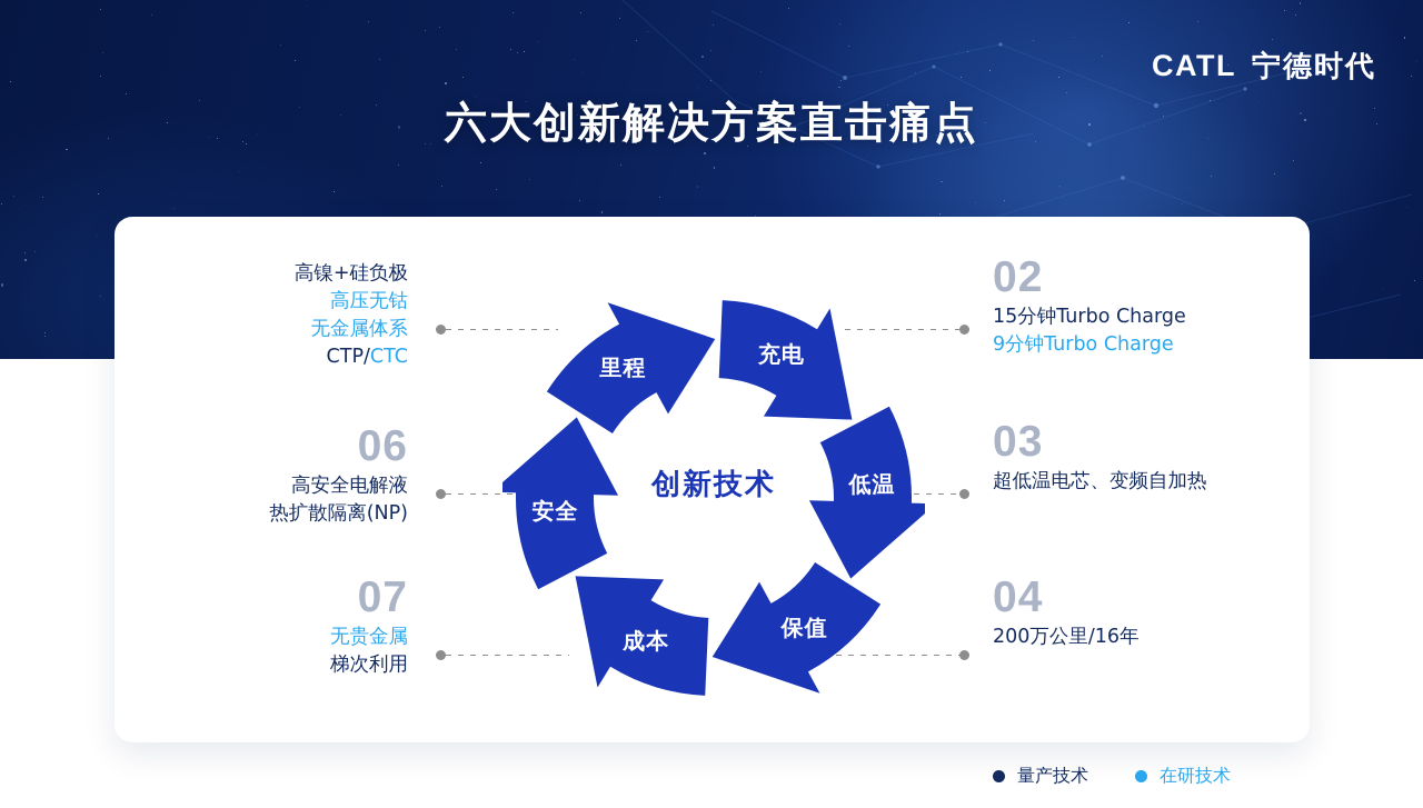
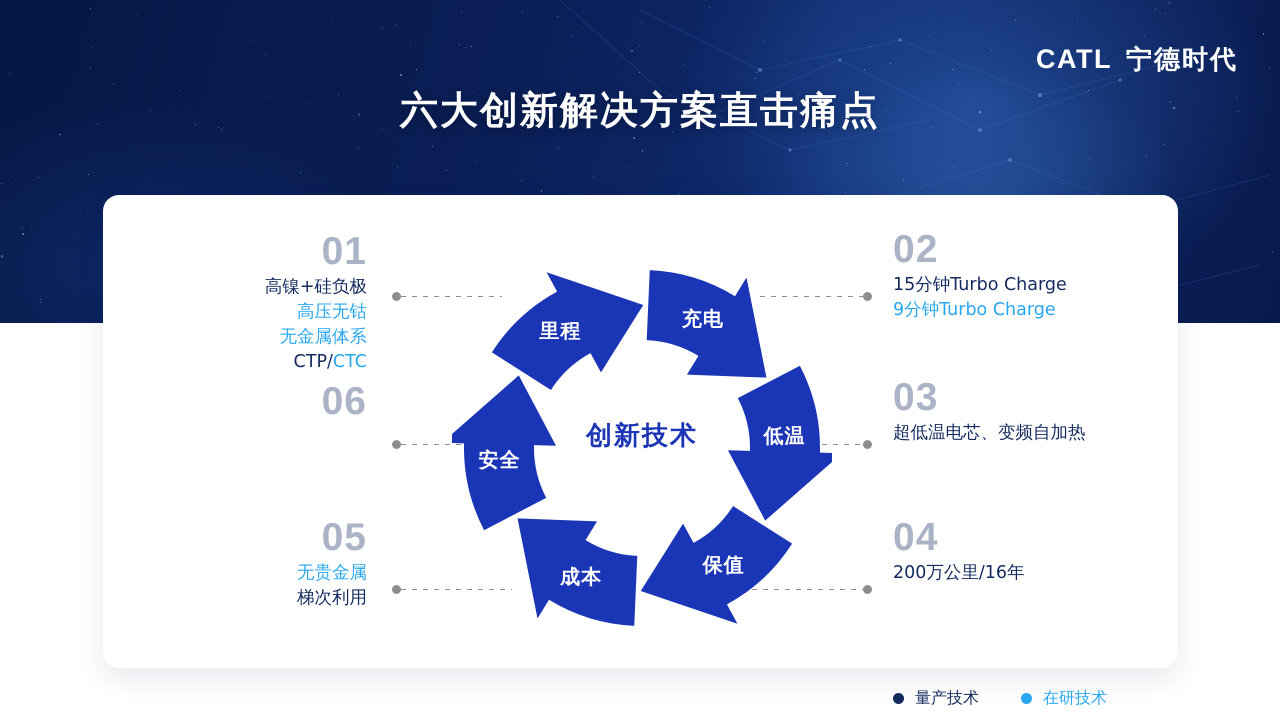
  CATL
  宁德时代
  六大创新解决方案直击痛点
+ 01
  高镍+硅负极
  高压无钴
  无金属体系
  CTP/CTC
  06
- 高安全电解液
- 热扩散隔离(NP)
- 07
+ 05
  无贵金属
  梯次利用
  02
  15分钟Turbo Charge
  9分钟Turbo Charge
  03
  超低温电芯、变频自加热
  04
  200万公里/16年
  创新技术
  里程
  充电
  低温
  保值
  成本
  安全
  量产技术
  在研技术
